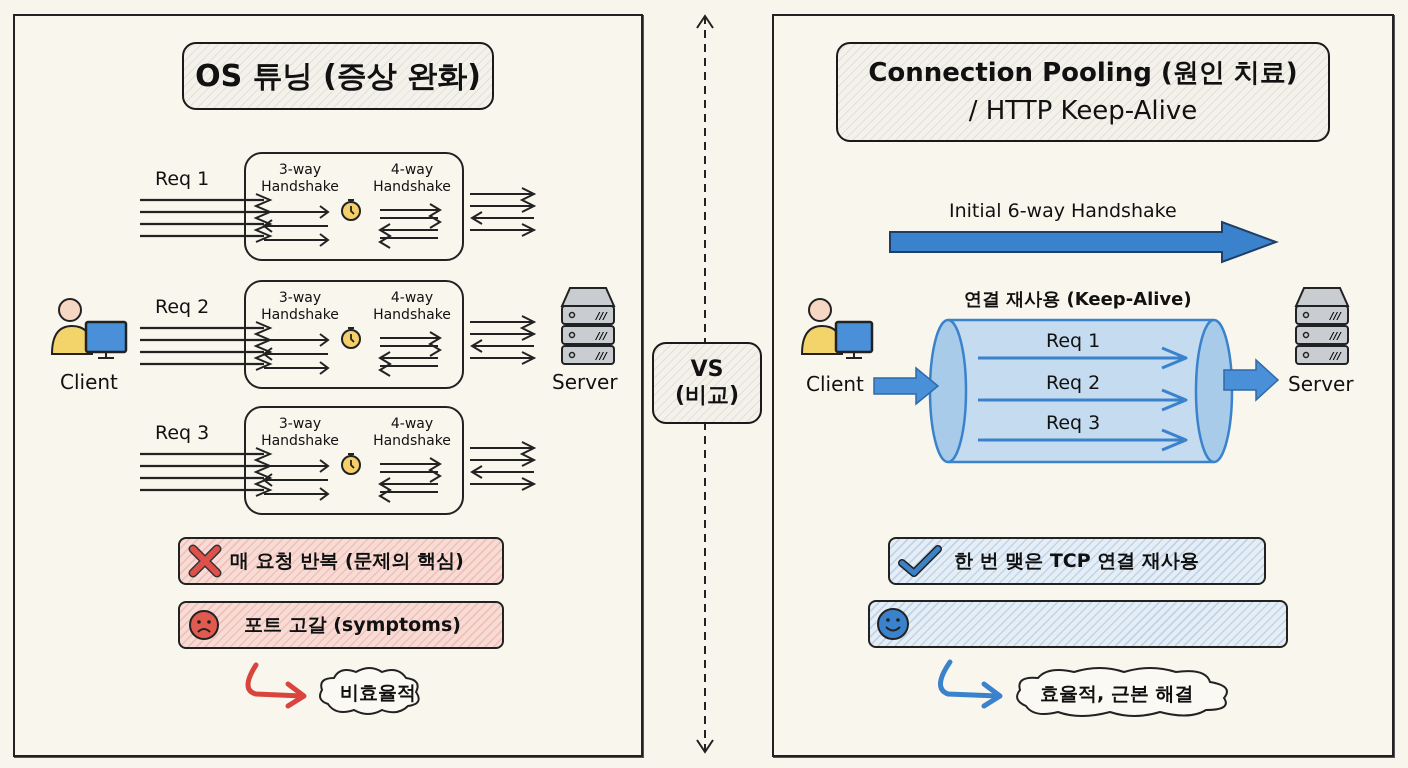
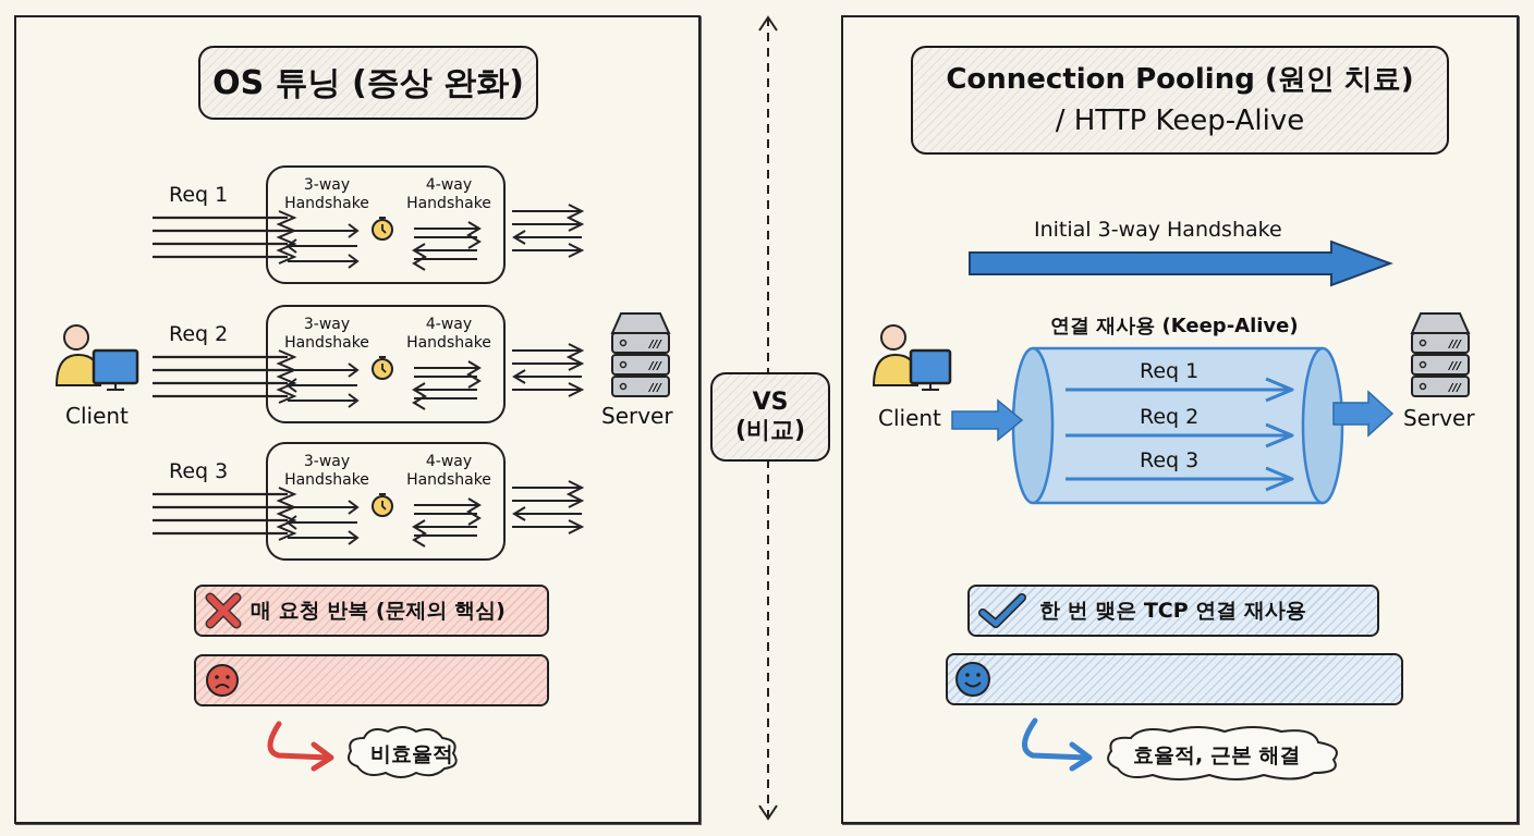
  OS 튜닝 (증상 완화)
  Client
  ///
  ///
  ///
  Server
  Req 1
  3-way
  Handshake
  4-way
  Handshake
  Req 2
  3-way
  Handshake
  4-way
  Handshake
  Req 3
  3-way
  Handshake
  4-way
  Handshake
  매 요청 반복 (문제의 핵심)
- 포트 고갈 (symptoms)
  비효율적
  VS
  (비교)
  Connection Pooling (원인 치료)
  / HTTP Keep-Alive
- Initial 6-way Handshake
+ Initial 3-way Handshake
  연결 재사용 (Keep-Alive)
  Req 1
  Req 2
  Req 3
  Client
  ///
  ///
  ///
  Server
  한 번 맺은 TCP 연결 재사용
  효율적, 근본 해결
